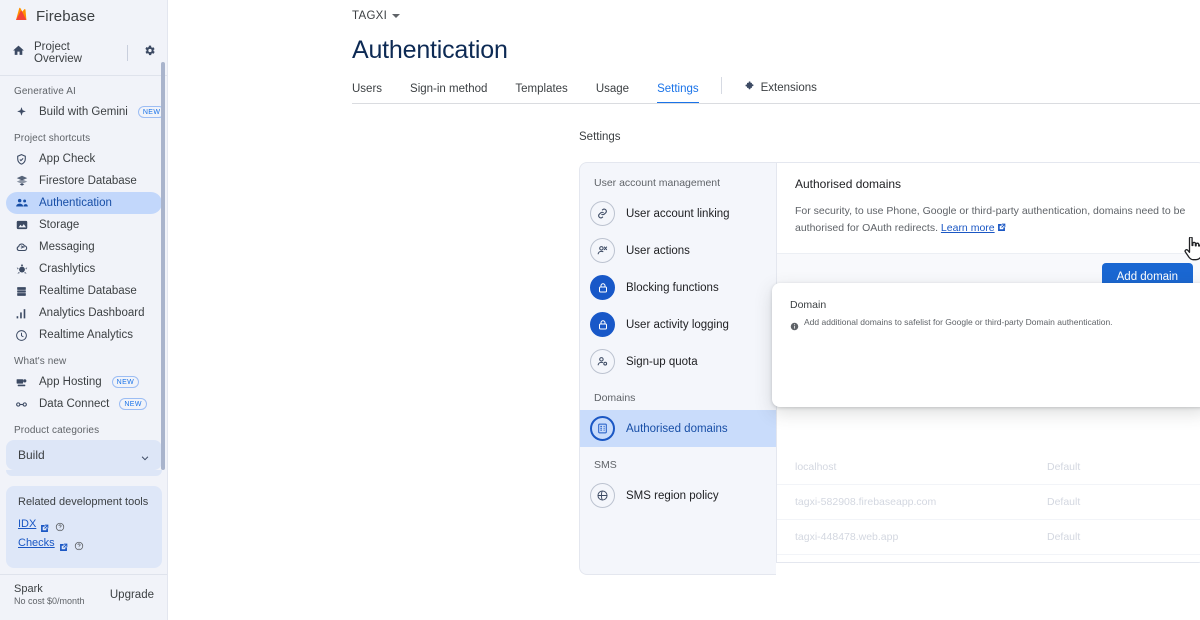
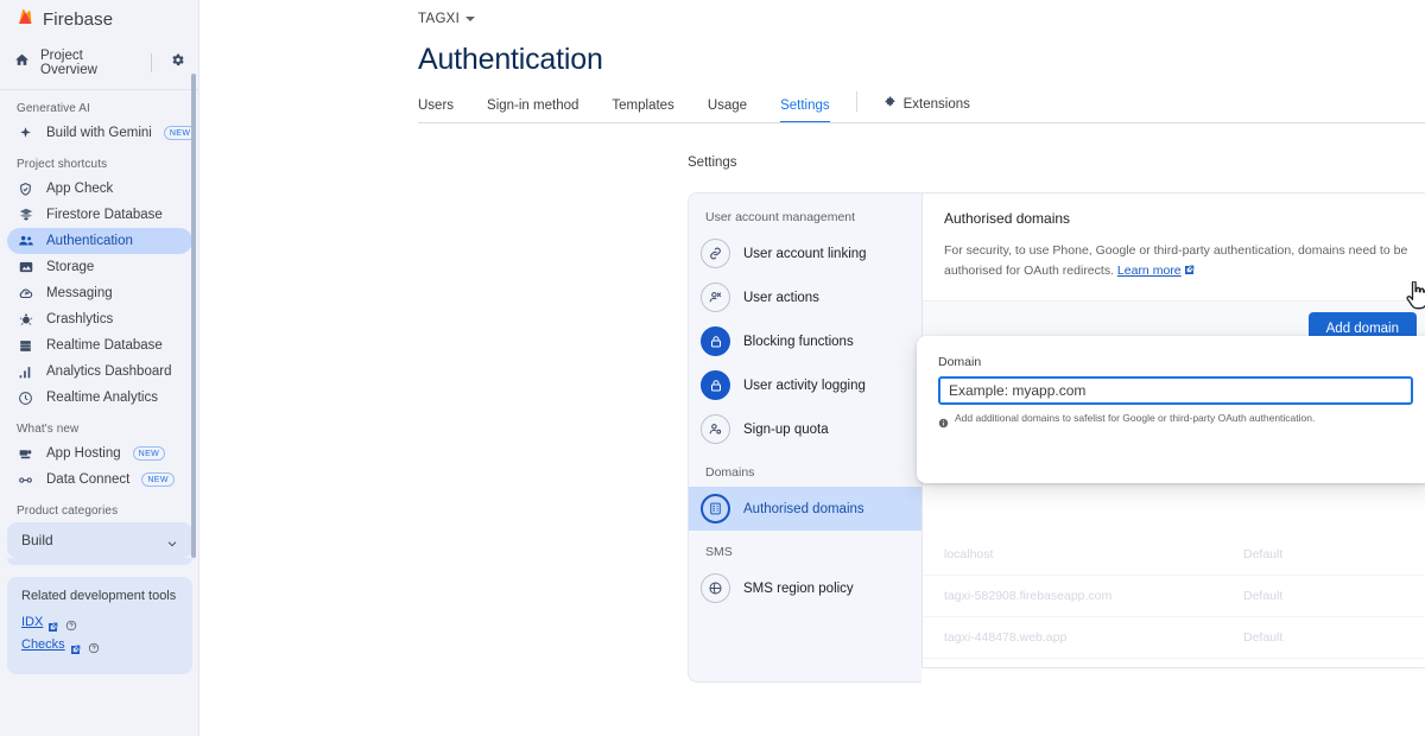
  Firebase
  Project Overview
  Generative AI
  Build with Gemini
  Project shortcuts
  App Check
  Firestore Database
  Authentication
  Storage
  Messaging
  Crashlytics
  Realtime Database
  Analytics Dashboard
  Realtime Analytics
  What's new
  App Hosting
  Data Connect
  Product categories
  Build
  Related development tools
  IDX
  Checks
- Spark
- No cost $0/month
- Upgrade
  TAGXI
  Authentication
  Users
  Sign-in method
  Templates
  Usage
  Settings
  Extensions
  Settings
  User account management
  User account linking
  User actions
  Blocking functions
  User activity logging
  Sign-up quota
  Domains
  Authorised domains
  SMS
  SMS region policy
  Authorised domains
  For security, to use Phone, Google or third-party authentication, domains need to be authorised for OAuth redirects. Learn more
  Add domain
  localhost
  Default
  tagxi-582908.firebaseapp.com
  Default
  tagxi-448478.web.app
  Default
  Domain
+ Example: myapp.com
- Add additional domains to safelist for Google or third-party Domain authentication.
+ Add additional domains to safelist for Google or third-party OAuth authentication.
